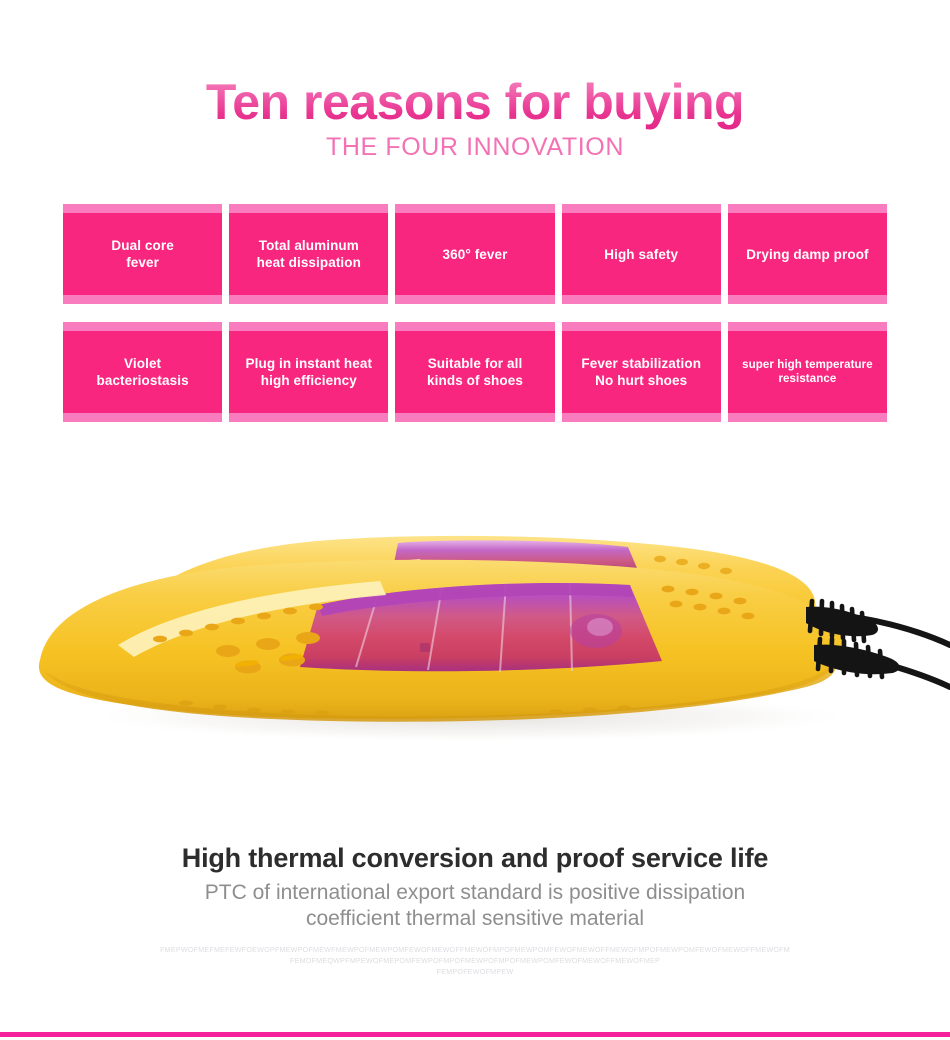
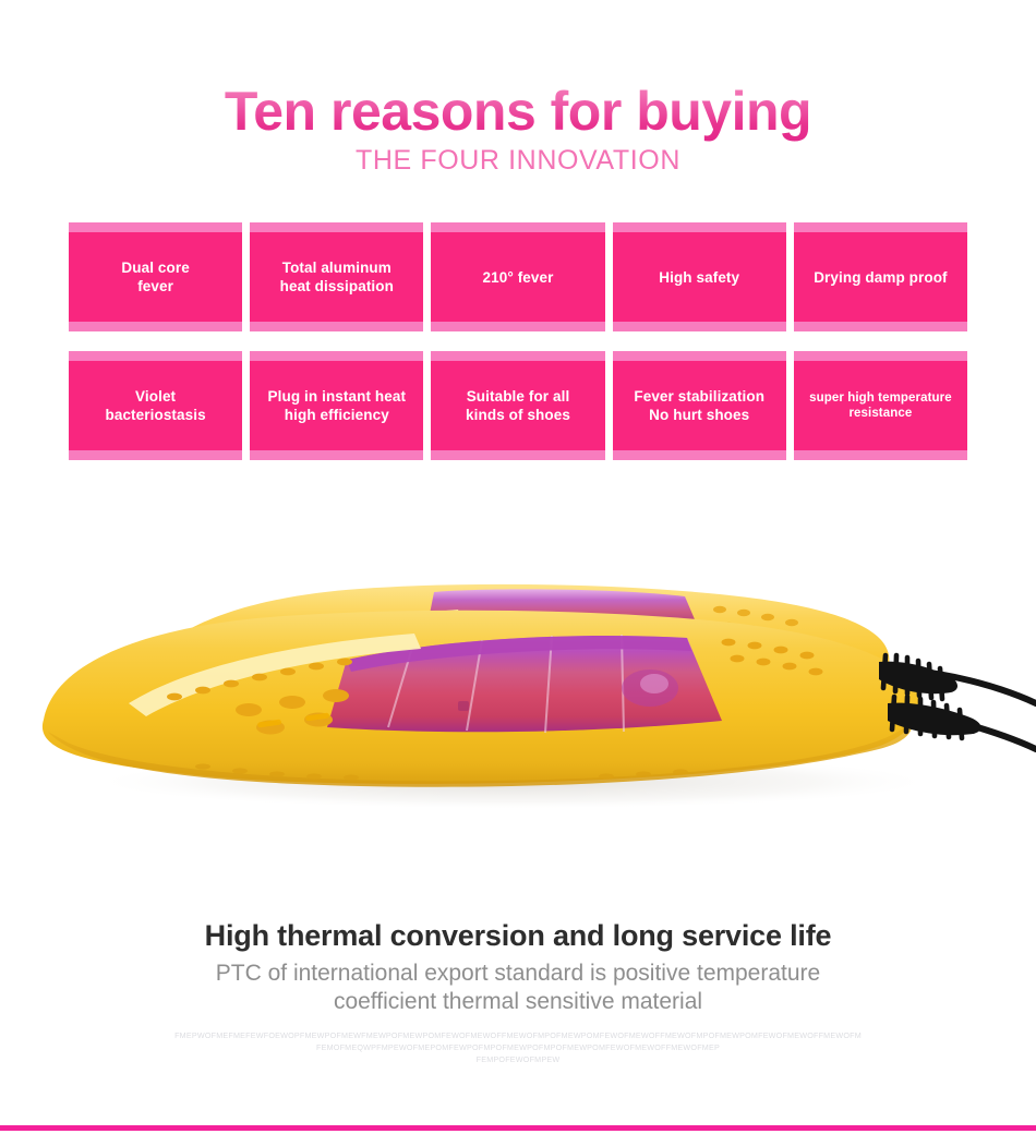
  Ten reasons for buying
  THE FOUR INNOVATION
  Dual core
  fever
  Total aluminum
  heat dissipation
- 360° fever
+ 210° fever
  High safety
  Drying damp proof
  Violet
  bacteriostasis
  Plug in instant heat
  high efficiency
  Suitable for all
  kinds of shoes
  Fever stabilization
  No hurt shoes
  super high temperature
  resistance
- High thermal conversion and proof service life
+ High thermal conversion and long service life
- PTC of international export standard is positive dissipation
+ PTC of international export standard is positive temperature
  coefficient thermal sensitive material
  FMEPWOFMEFMEFEWFOEWOPFMEWPOFMEWFMEWPOFMEWPOMFEWOFMEWOFFMEWOFMPOFMEWPOMFEWOFMEWOFFMEWOFMPOFMEWPOMFEWOFMEWOFFMEWOFM
  FEMOFMEQWPFMPEWOFMEPOMFEWPOFMPOFMEWPOFMPOFMEWPOMFEWOFMEWOFFMEWOFMEP
  FEMPOFEWOFMPEW
